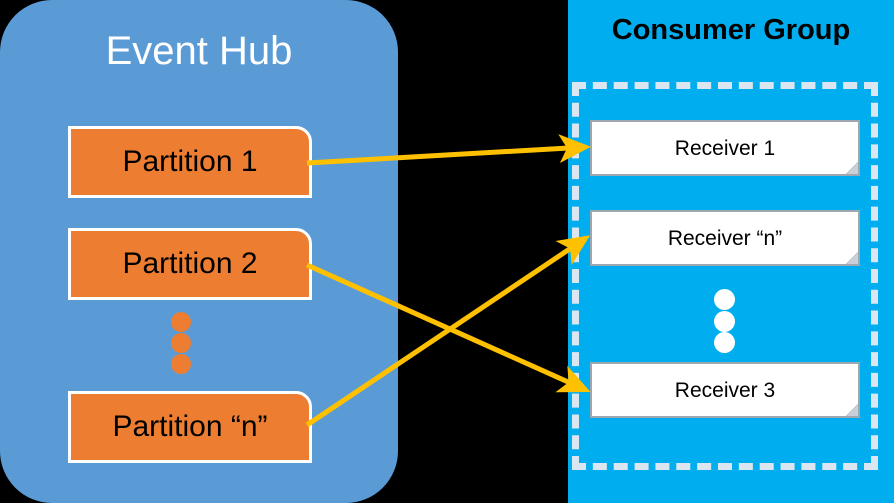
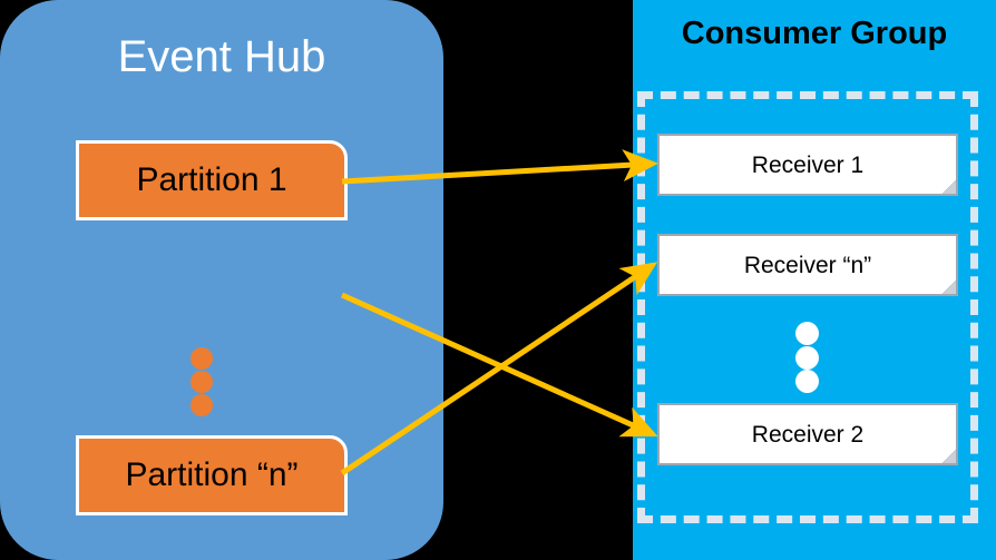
  Event Hub
  Partition 1
- Partition 2
  Partition “n”
  Consumer Group
  Receiver 1
  Receiver “n”
- Receiver 3
+ Receiver 2
